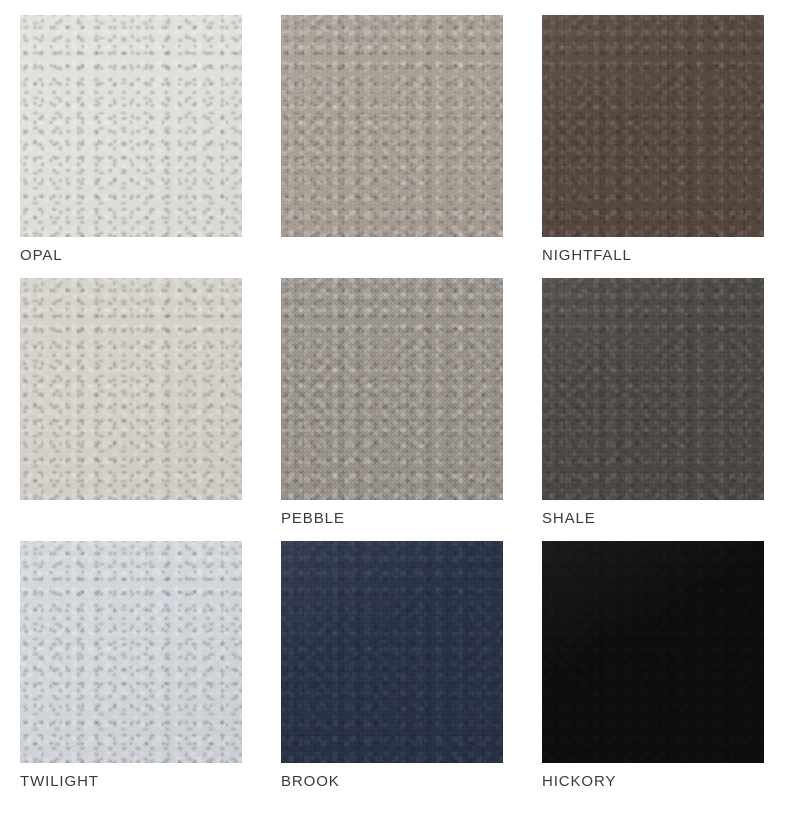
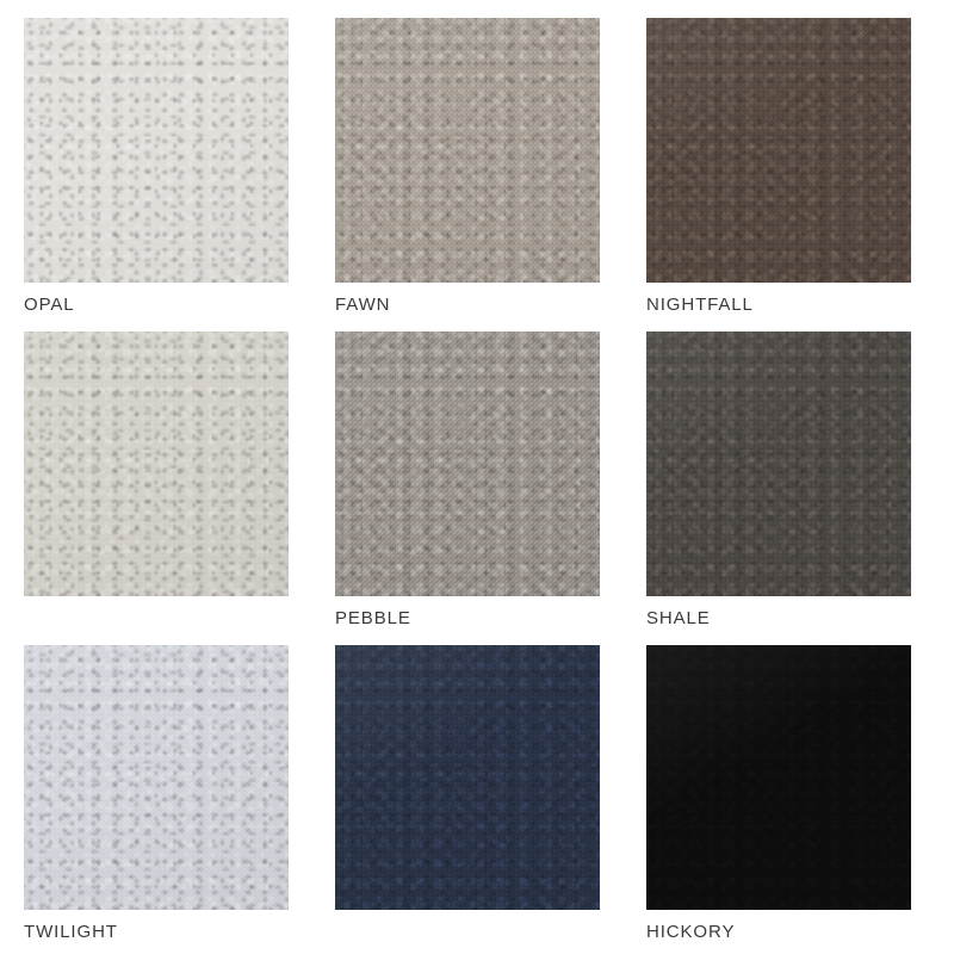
  OPAL
+ FAWN
  NIGHTFALL
  PEBBLE
  SHALE
  TWILIGHT
- BROOK
  HICKORY
